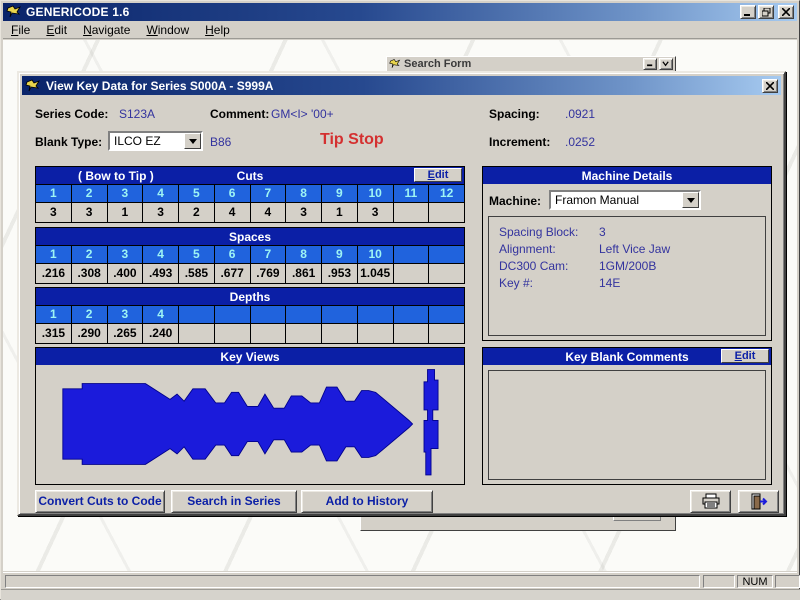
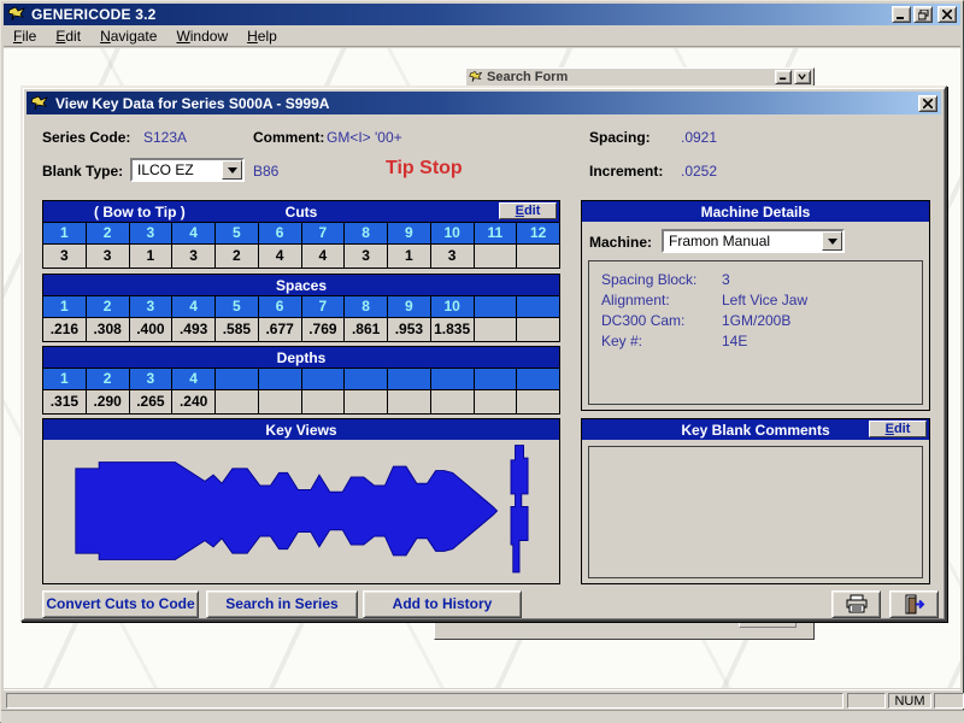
- GENERICODE 1.6
+ GENERICODE 3.2
  File
  Edit
  Navigate
  Window
  Help
  Search Form
  View Key Data for Series S000A - S999A
  Series Code:
  S123A
  Comment:
  GM<I> '00+
  Spacing:
  .0921
  Blank Type:
  ILCO EZ
  B86
  Tip Stop
  Increment:
  .0252
  Cuts
  ( Bow to Tip )
  Edit
  1
  2
  3
  4
  5
  6
  7
  8
  9
  10
  11
  12
  3
  3
  1
  3
  2
  4
  4
  3
  1
  3
  Spaces
  1
  2
  3
  4
  5
  6
  7
  8
  9
  10
  .216
  .308
  .400
  .493
  .585
  .677
  .769
  .861
  .953
- 1.045
+ 1.835
  Depths
  1
  2
  3
  4
  .315
  .290
  .265
  .240
  Key Views
  Machine Details
  Machine:
  Framon Manual
  Spacing Block:
  3
  Alignment:
  Left Vice Jaw
  DC300 Cam:
  1GM/200B
  Key #:
  14E
  Key Blank Comments
  Edit
  Convert Cuts to Code
  Search in Series
  Add to History
  NUM
